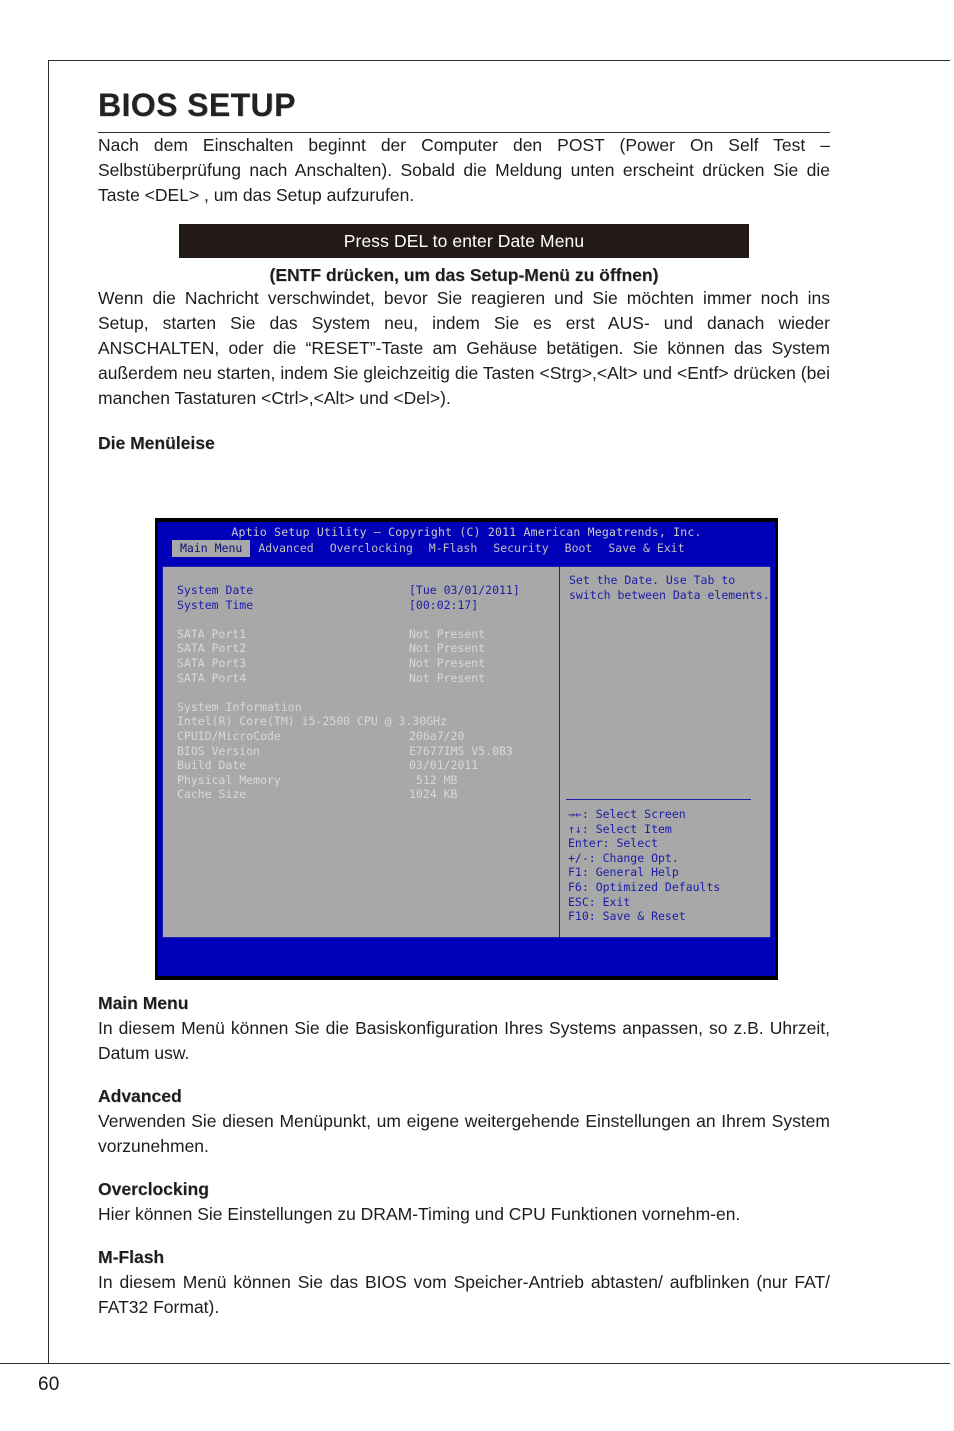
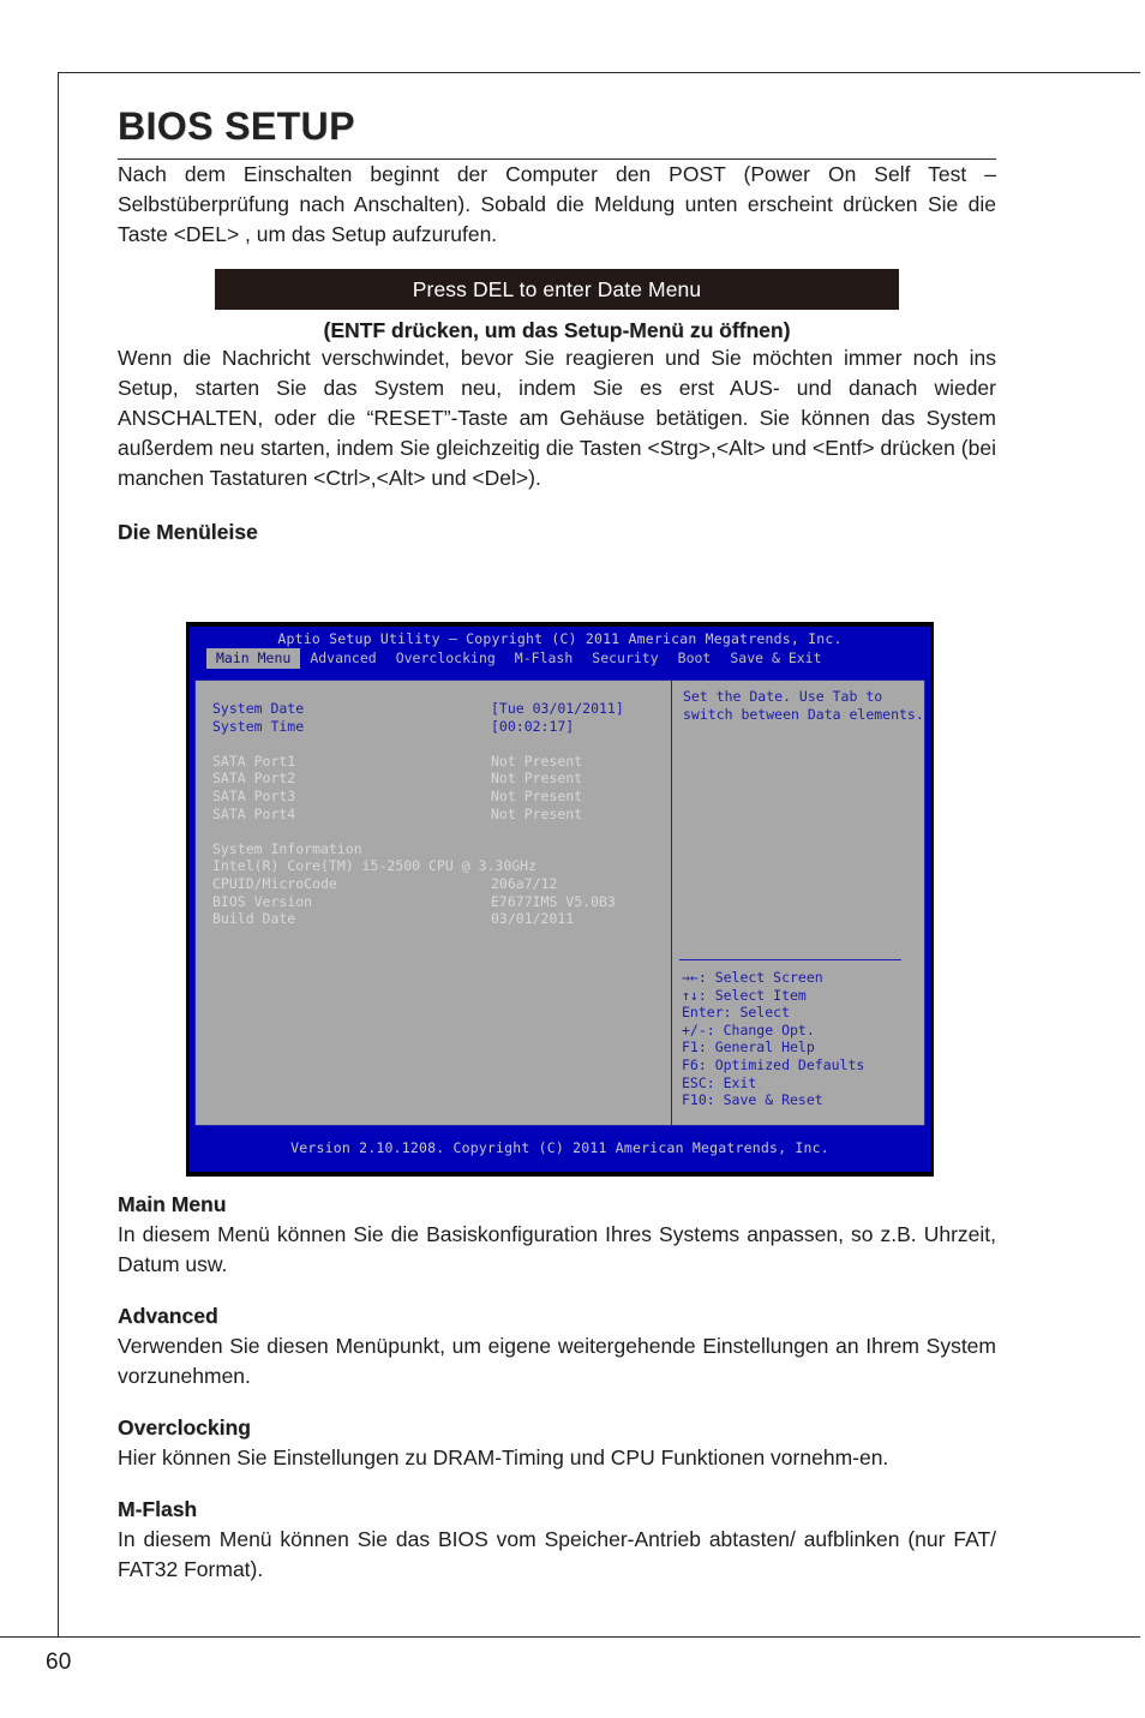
  60
  BIOS SETUP
  Nach dem Einschalten beginnt der Computer den POST (Power On Self Test – Selbstüberprüfung nach Anschalten). Sobald die Meldung unten erscheint drücken Sie die Taste <DEL> , um das Setup aufzurufen.
  Press DEL to enter Date Menu
  (ENTF drücken, um das Setup-Menü zu öffnen)
  Wenn die Nachricht verschwindet, bevor Sie reagieren und Sie möchten immer noch ins Setup, starten Sie das System neu, indem Sie es erst AUS- und danach wieder ANSCHALTEN, oder die “RESET”-Taste am Gehäuse betätigen. Sie können das System außerdem neu starten, indem Sie gleichzeitig die Tasten <Strg>,<Alt> und <Entf> drücken (bei manchen Tastaturen <Ctrl>,<Alt> und <Del>).
  Die Menüleise
  Aptio Setup Utility – Copyright (C) 2011 American Megatrends, Inc.
  Main Menu
  Advanced
  Overclocking
  M-Flash
  Security
  Boot
  Save & Exit
  System Date
  [Tue 03/01/2011]
  System Time
  [00:02:17]
  SATA Port1
  Not Present
  SATA Port2
  Not Present
  SATA Port3
  Not Present
  SATA Port4
  Not Present
  System Information
  Intel(R) Core(TM) i5-2500 CPU @ 3.30GHz
  CPUID/MicroCode
- 206a7/20
+ 206a7/12
  BIOS Version
  E7677IMS V5.0B3
  Build Date
  03/01/2011
- Physical Memory
- 512 MB
- Cache Size
- 1024 KB
  Set the Date. Use Tab to
  switch between Data elements.
  →←: Select Screen
  ↑↓: Select Item
  Enter: Select
  +/-: Change Opt.
  F1: General Help
  F6: Optimized Defaults
  ESC: Exit
  F10: Save & Reset
+ Version 2.10.1208. Copyright (C) 2011 American Megatrends, Inc.
  Main Menu
  In diesem Menü können Sie die Basiskonfiguration Ihres Systems anpassen, so z.B. Uhrzeit, Datum usw.
  Advanced
  Verwenden Sie diesen Menüpunkt, um eigene weitergehende Einstellungen an Ihrem System vorzunehmen.
  Overclocking
  Hier können Sie Einstellungen zu DRAM-Timing und CPU Funktionen vornehm-en.
  M-Flash
  In diesem Menü können Sie das BIOS vom Speicher-Antrieb abtasten/ aufblinken (nur FAT/ FAT32 Format).
